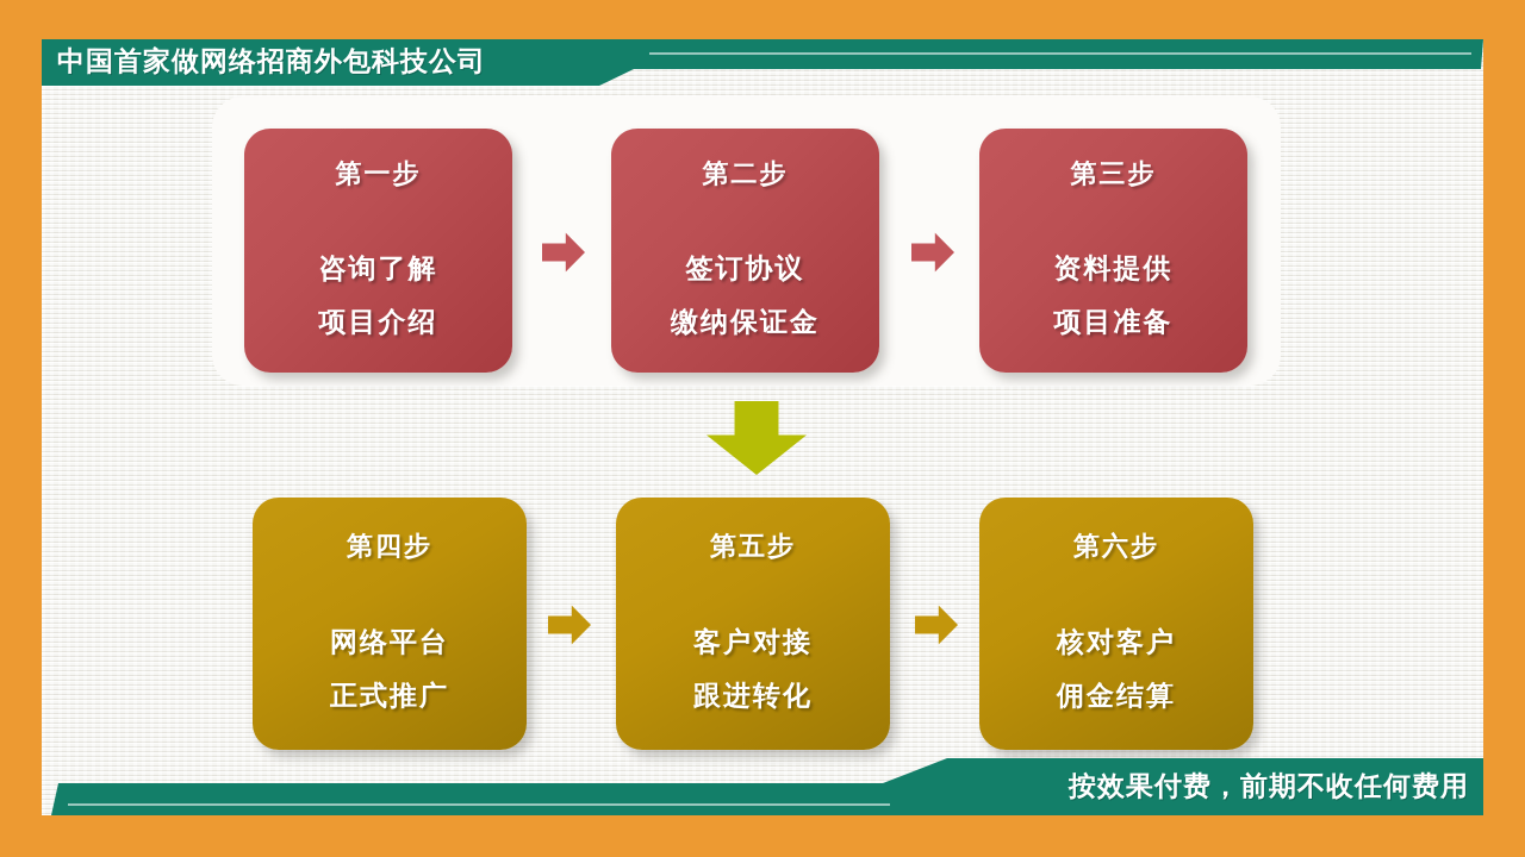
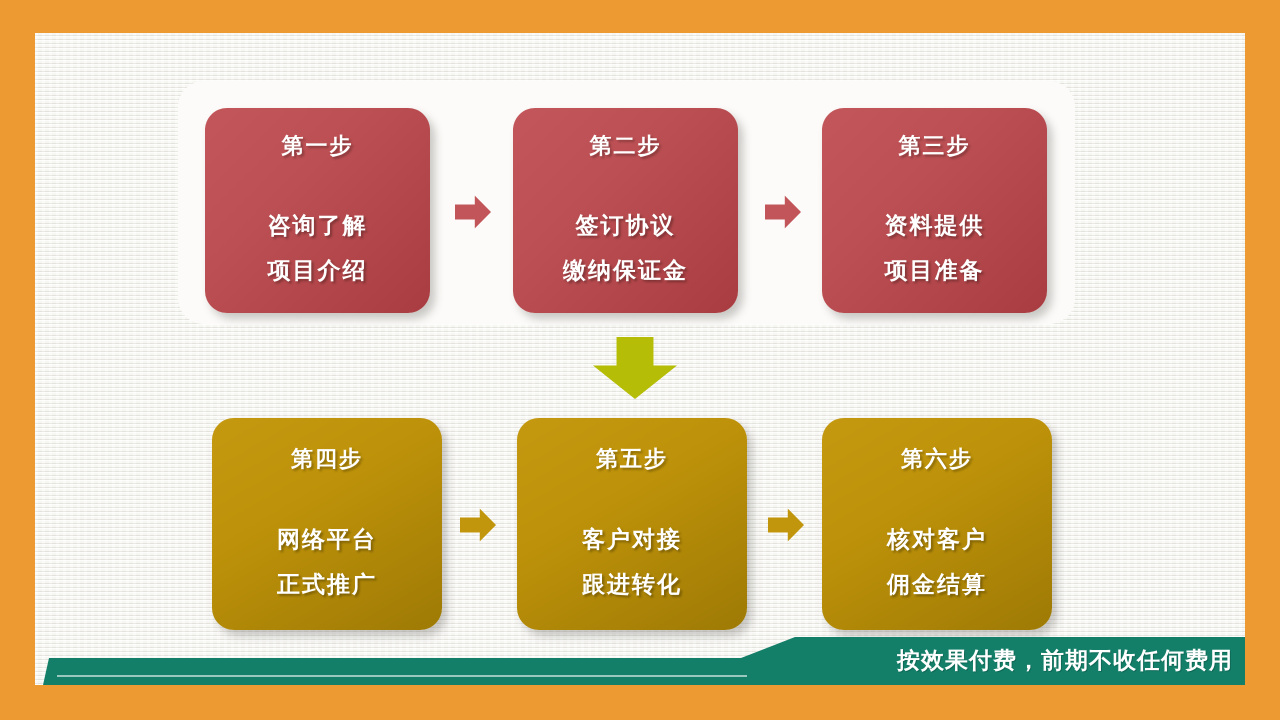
- 中国首家做网络招商外包科技公司
  第一步
  咨询了解
  项目介绍
  第二步
  签订协议
  缴纳保证金
  第三步
  资料提供
  项目准备
  第四步
  网络平台
  正式推广
  第五步
  客户对接
  跟进转化
  第六步
  核对客户
  佣金结算
  按效果付费，前期不收任何费用
